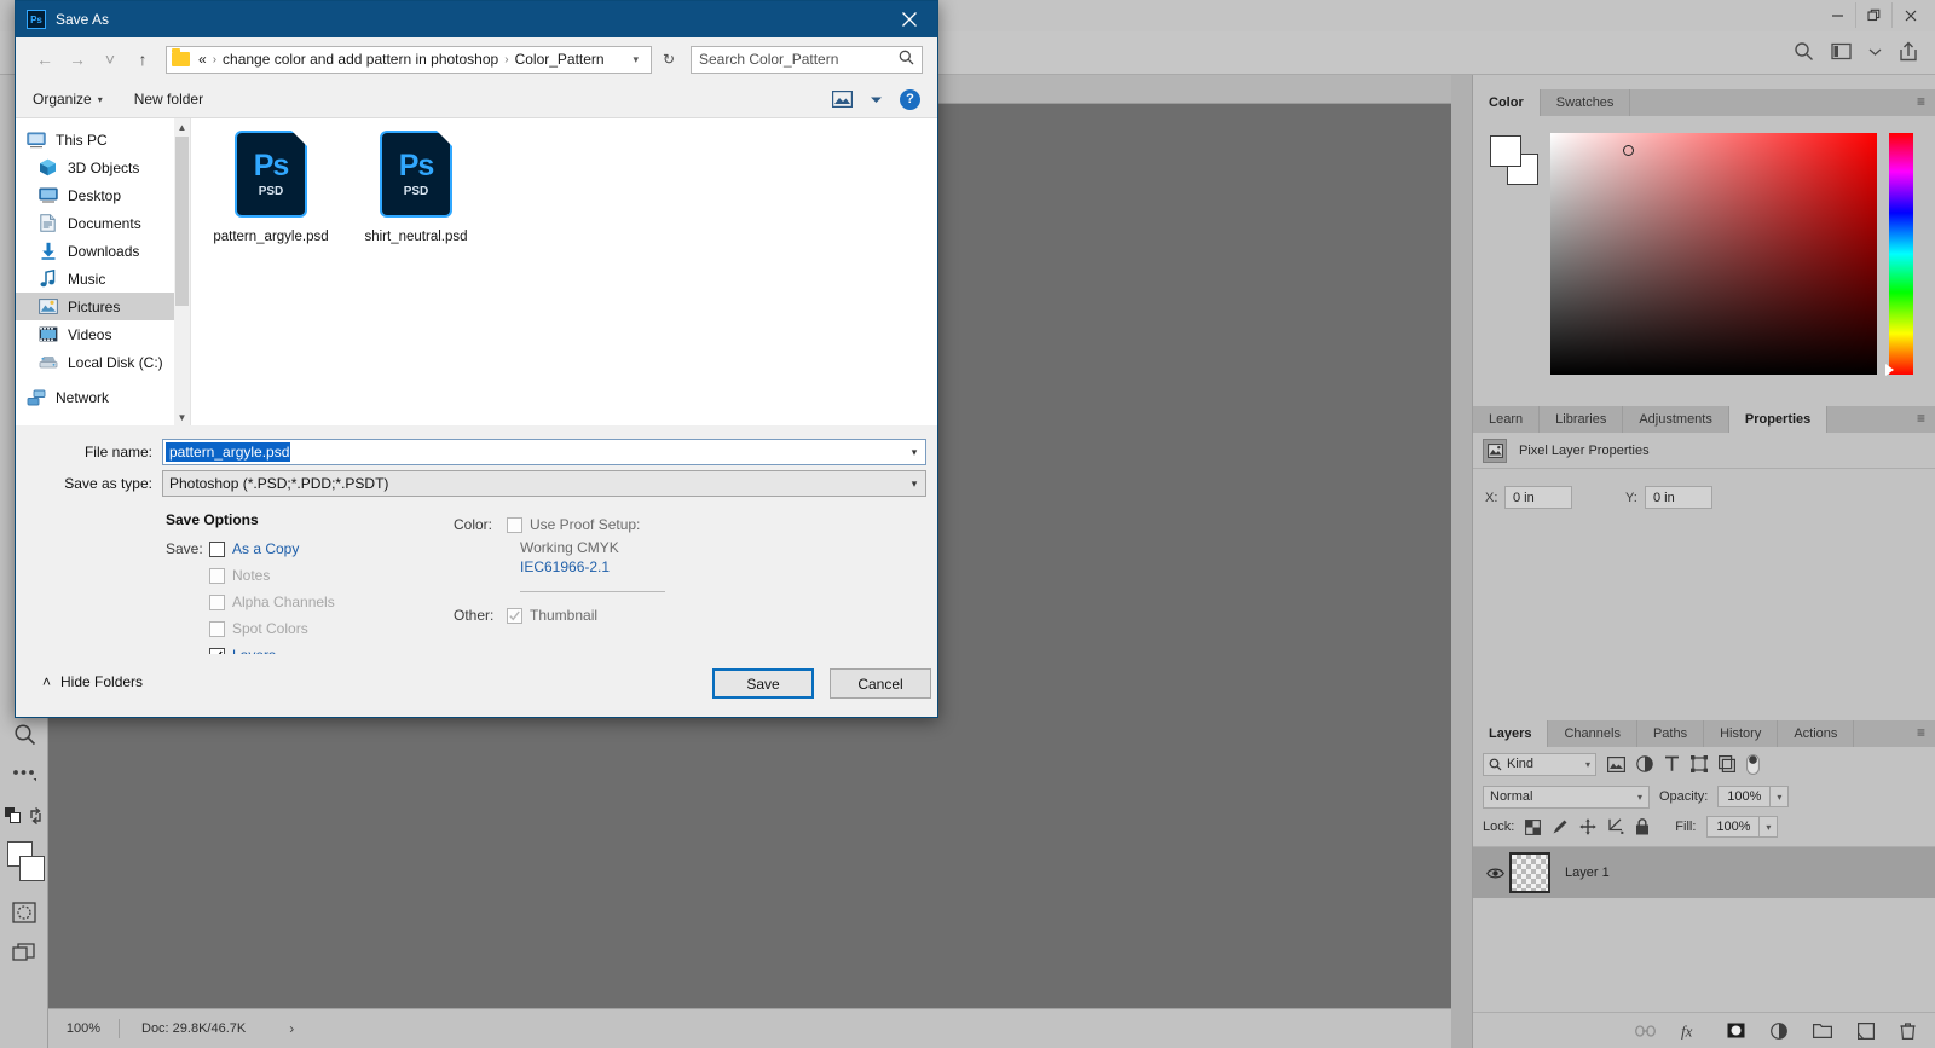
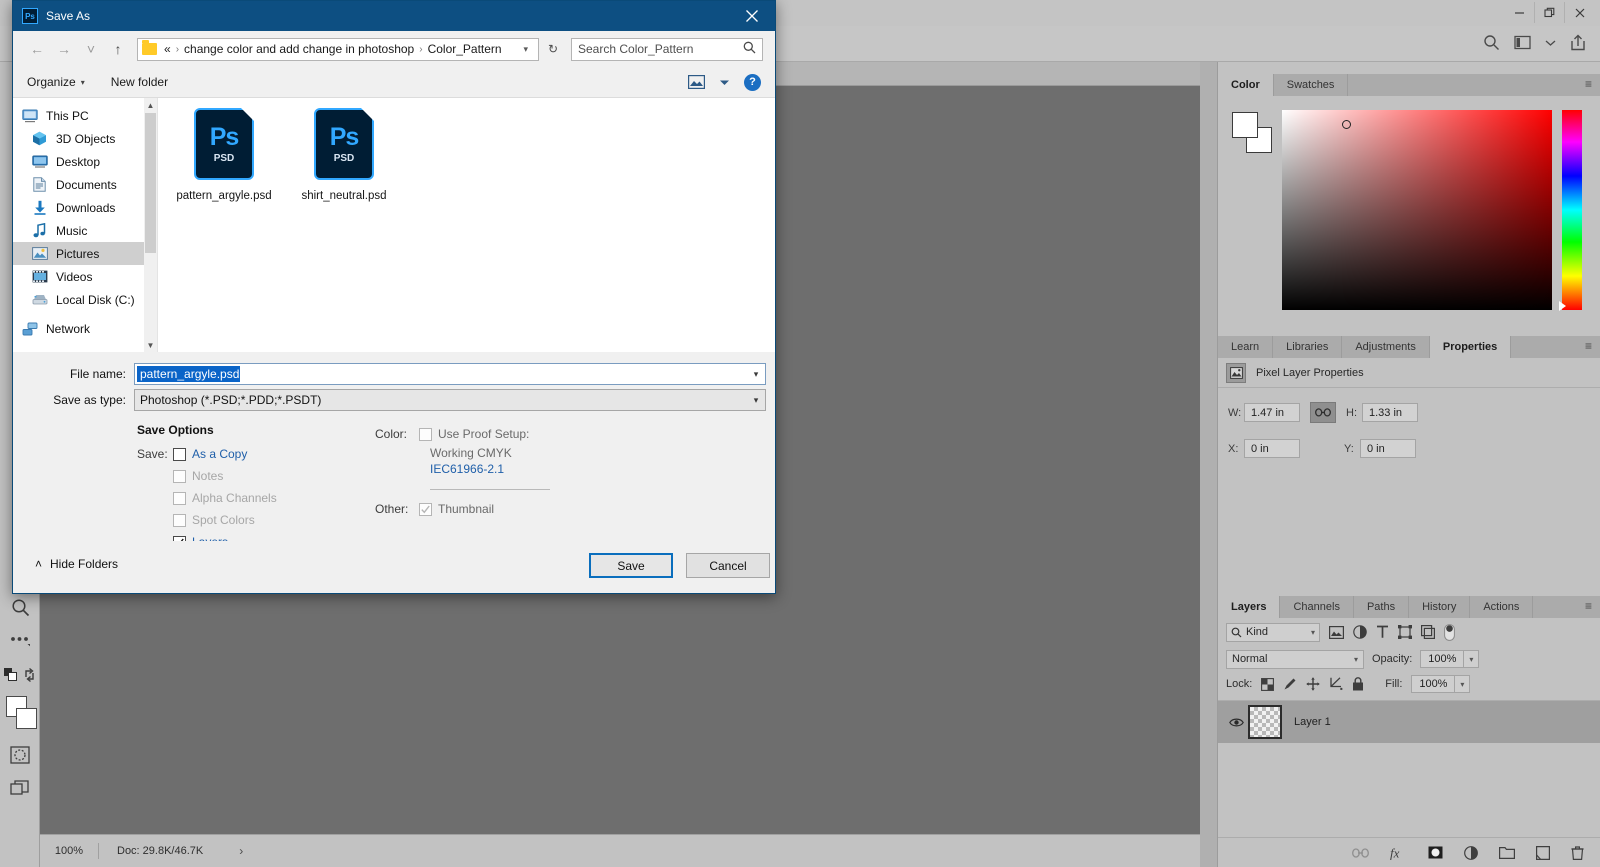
  100%
  Doc: 29.8K/46.7K
  ›
  Color
  Swatches
  ≡
  Learn
  Libraries
  Adjustments
  Properties
  ≡
  Pixel Layer Properties
+ W:
+ 1.47 in
+ H:
+ 1.33 in
  X:
  0 in
  Y:
  0 in
  Layers
  Channels
  Paths
  History
  Actions
  ≡
  Kind
  ▾
  Normal
  ▾
  Opacity:
  100%
  ▾
  Lock:
  Fill:
  100%
  ▾
  Layer 1
  fx
  Ps
  Save As
  ←
  →
  ˅
  ↑
  «
  ›
- change color and add pattern in photoshop
+ change color and add change in photoshop
  ›
  Color_Pattern
  ▾
  ↻
  Search Color_Pattern
  Organize
  ▾
  New folder
  ?
  This PC
  3D Objects
  Desktop
  Documents
  Downloads
  Music
  Pictures
  Videos
  Local Disk (C:)
  Network
  ▲
  ▼
  Ps
  PSD
  pattern_argyle.psd
  Ps
  PSD
  shirt_neutral.psd
  File name:
  pattern_argyle.psd
  ▾
  Save as type:
  Photoshop (*.PSD;*.PDD;*.PSDT)
  ▾
  Save Options
  Save:
  As a Copy
  Notes
  Alpha Channels
  Spot Colors
  Color:
  Use Proof Setup:
  Working CMYK
  IEC61966-2.1
  Other:
  Thumbnail
  ˄
  Hide Folders
  Save
  Cancel
